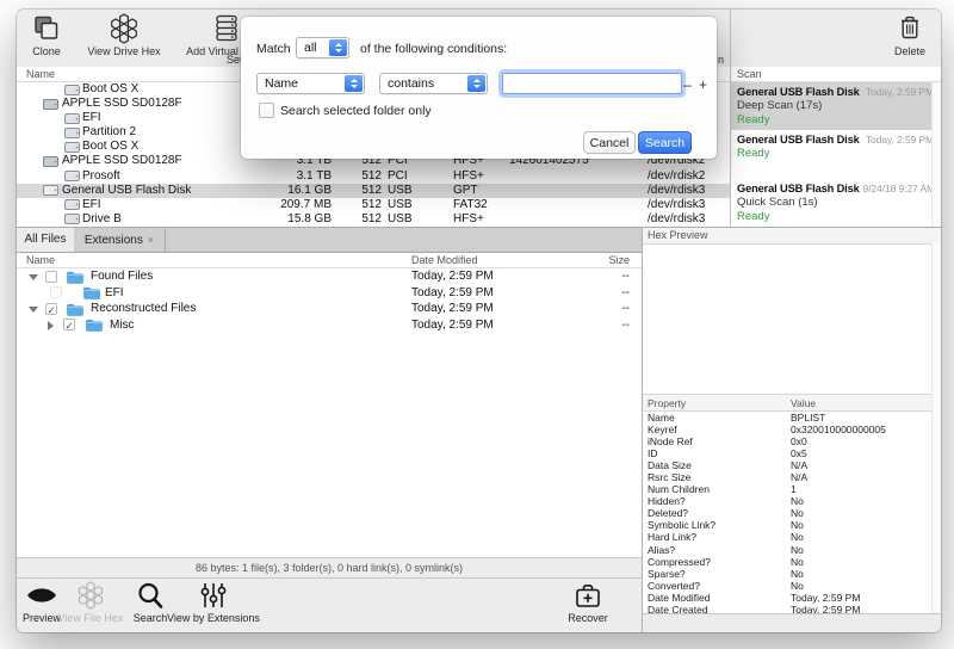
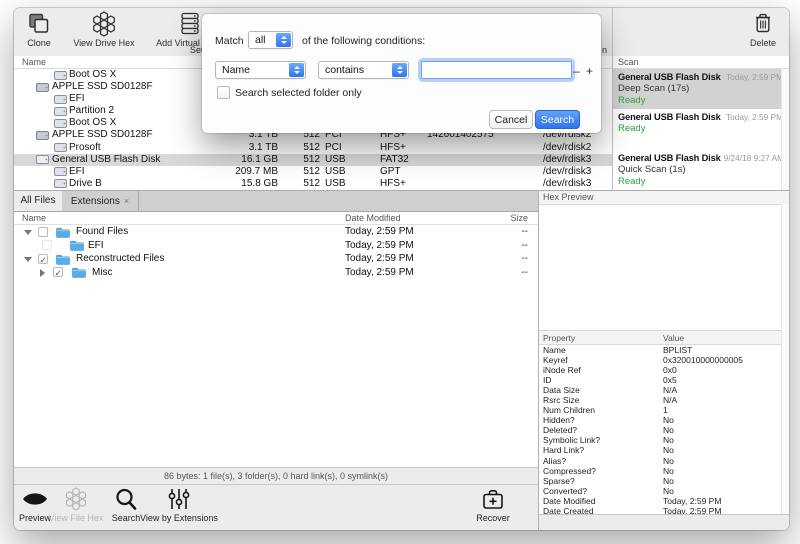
  Clone
  View Drive Hex
  Add Virtual
  n
  Delete
  Name
  Boot OS X
  APPLE SSD SD0128F
  EFI
  Partition 2
  Boot OS X
  APPLE SSD SD0128F
  3.1 TB
  512
  PCI
  HFS+
  142601402575
  /dev/rdisk2
  Prosoft
  3.1 TB
  512
  PCI
  HFS+
  /dev/rdisk2
  General USB Flash Disk
  16.1 GB
  512
  USB
- GPT
+ FAT32
  /dev/rdisk3
  EFI
  209.7 MB
  512
  USB
- FAT32
+ GPT
  /dev/rdisk3
  Drive B
  15.8 GB
  512
  USB
  HFS+
  /dev/rdisk3
  Scan
  General USB Flash Disk
  Today, 2:59 PM
  Deep Scan (17s)
  Ready
  General USB Flash Disk
  Today, 2:59 PM
  Ready
  General USB Flash Disk
  9/24/18 9:27 A
  Quick Scan (1s)
  Ready
  All Files
  Extensions ×
  Name
  Date Modified
  Size
  Found Files
  Today, 2:59 PM
  --
  EFI
  Today, 2:59 PM
  --
  ✓
  Reconstructed Files
  Today, 2:59 PM
  --
  ✓
  Misc
  Today, 2:59 PM
  --
  86 bytes: 1 file(s), 3 folder(s), 0 hard link(s), 0 symlink(s)
  Preview
  View File Hex
  Search
  View by Extensions
  Recover
  Hex Preview
  Property
  Value
  Name
  BPLIST
  Keyref
  0x320010000000005
  iNode Ref
  0x0
  ID
  0x5
  Data Size
  N/A
  Rsrc Size
  N/A
  Num Children
  1
  Hidden?
  No
  Deleted?
  No
  Symbolic Link?
  No
  Hard Link?
  No
  Alias?
  No
  Compressed?
  No
  Sparse?
  No
  Converted?
  No
  Date Modified
  Today, 2:59 PM
  Date Created
  Today, 2:59 PM
  Match
  all
  of the following conditions:
  Name
  contains
  –
  +
  Search selected folder only
  Cancel
  Search
